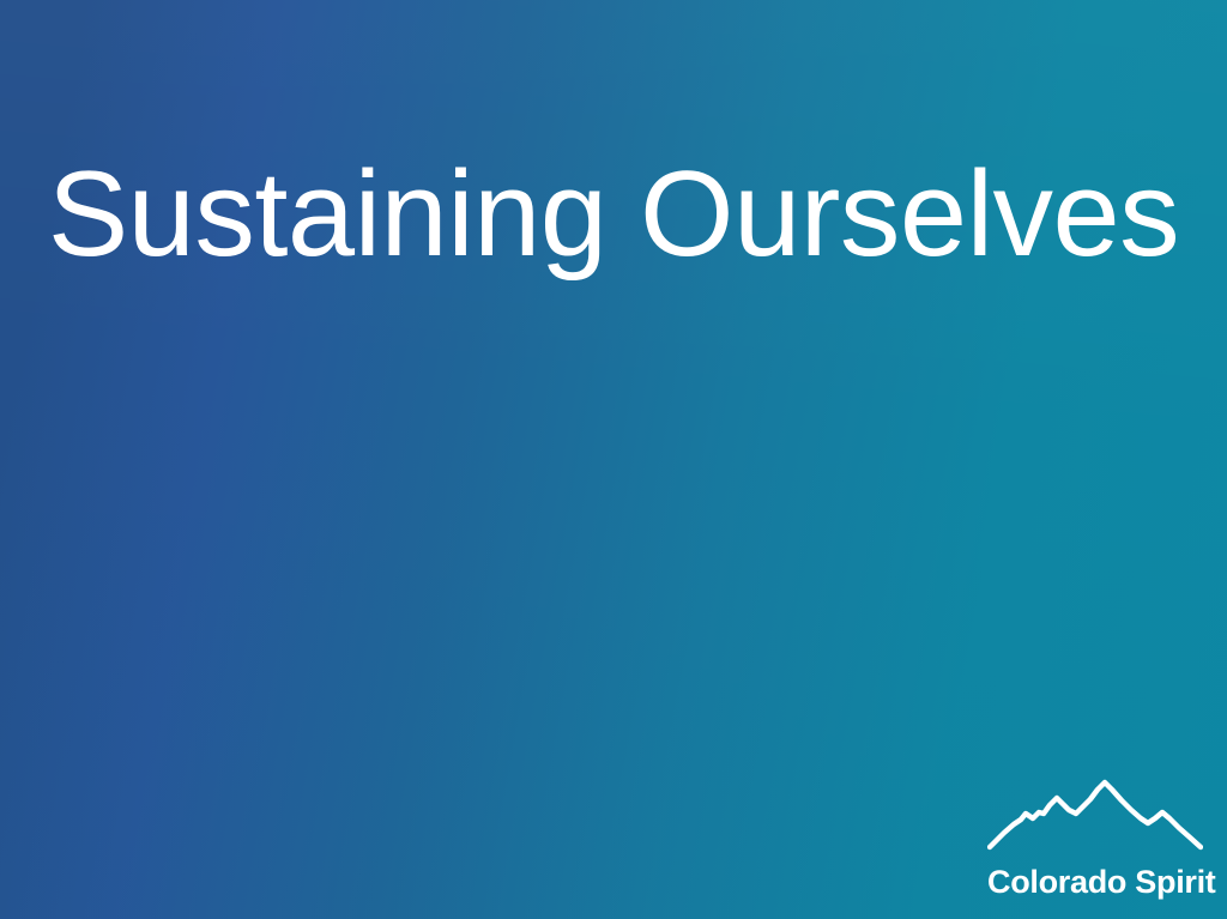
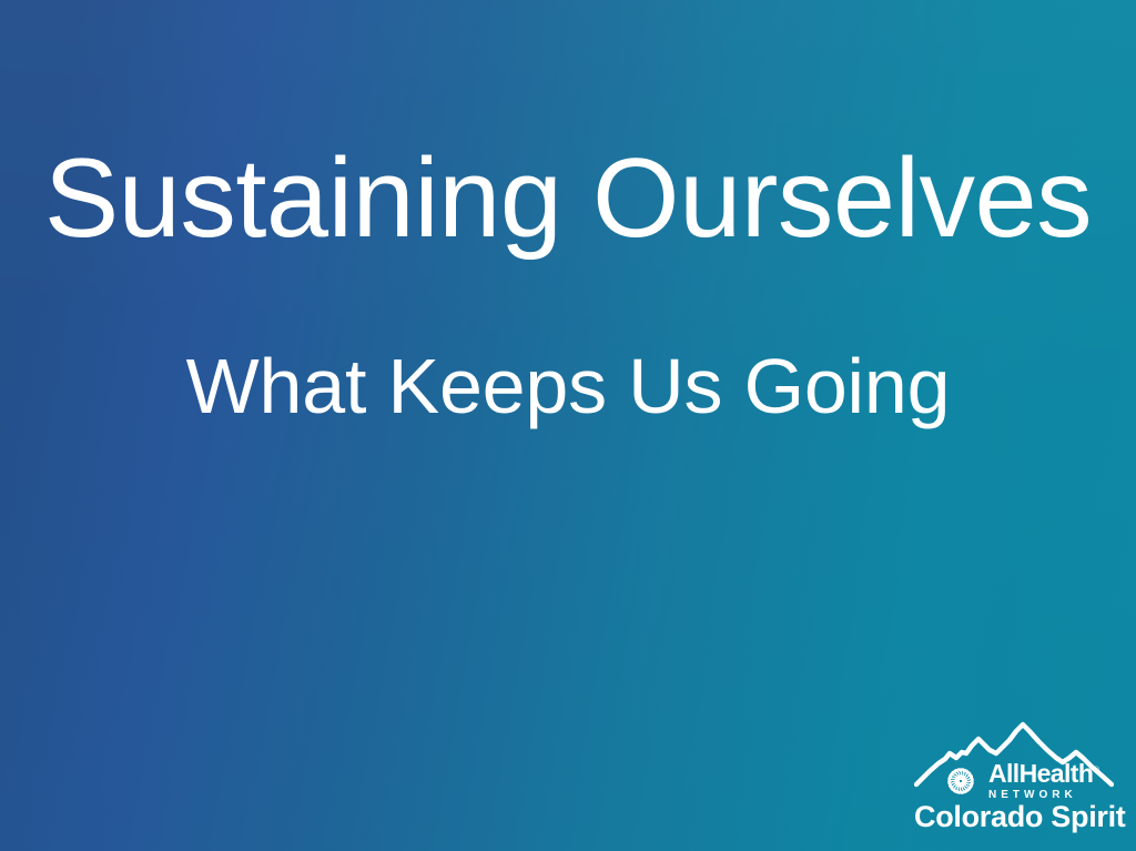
  Sustaining Ourselves
+ What Keeps Us Going
+ AllHealth®
+ NETWORK
  Colorado Spirit
